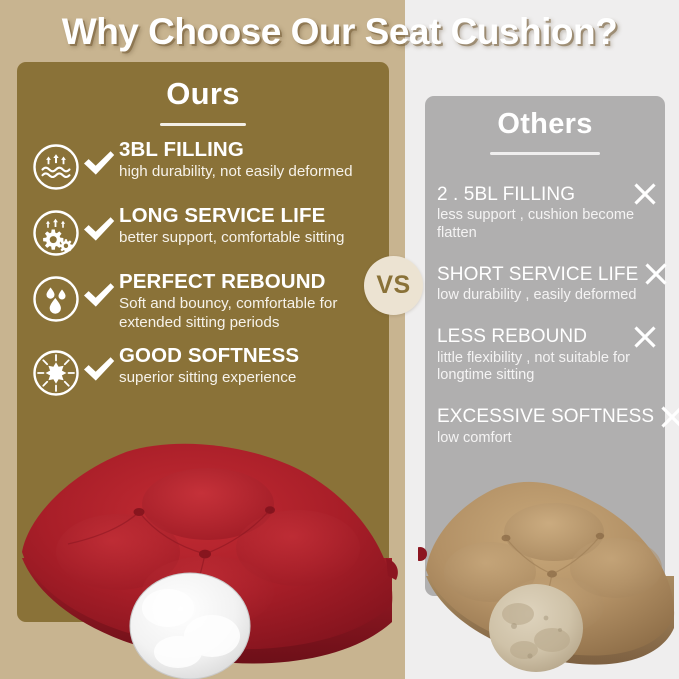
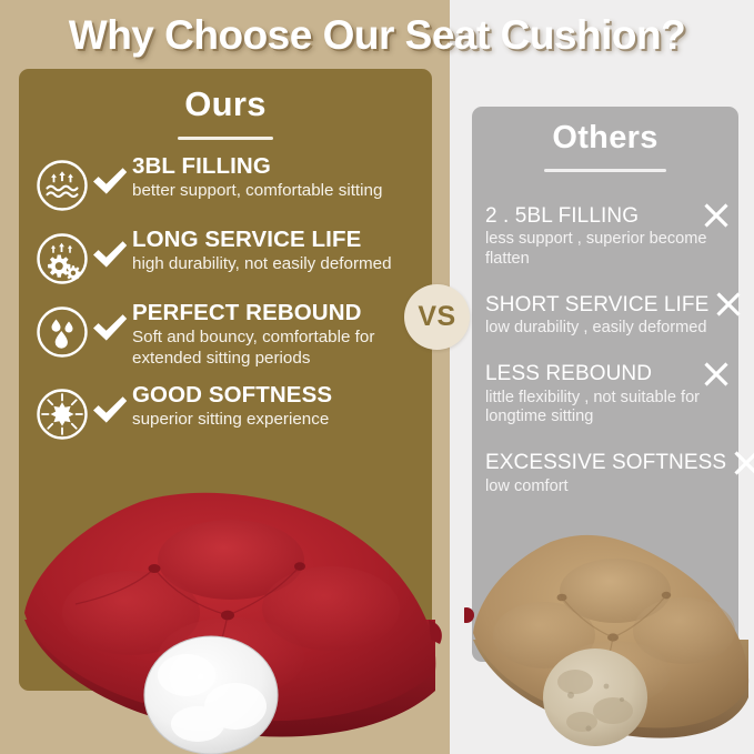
  Why Choose Our Seat Cushion?
  Ours
  3BL FILLING
- high durability, not easily deformed
+ better support, comfortable sitting
  LONG SERVICE LIFE
- better support, comfortable sitting
+ high durability, not easily deformed
  PERFECT REBOUND
  Soft and bouncy, comfortable for extended sitting periods
  GOOD SOFTNESS
  superior sitting experience
  Others
  2 . 5BL FILLING
- less support , cushion become flatten
+ less support , superior become flatten
  SHORT SERVICE LIFE
  low durability , easily deformed
  LESS REBOUND
  little flexibility , not suitable for longtime sitting
  EXCESSIVE SOFTNESS
  low comfort
  VS
